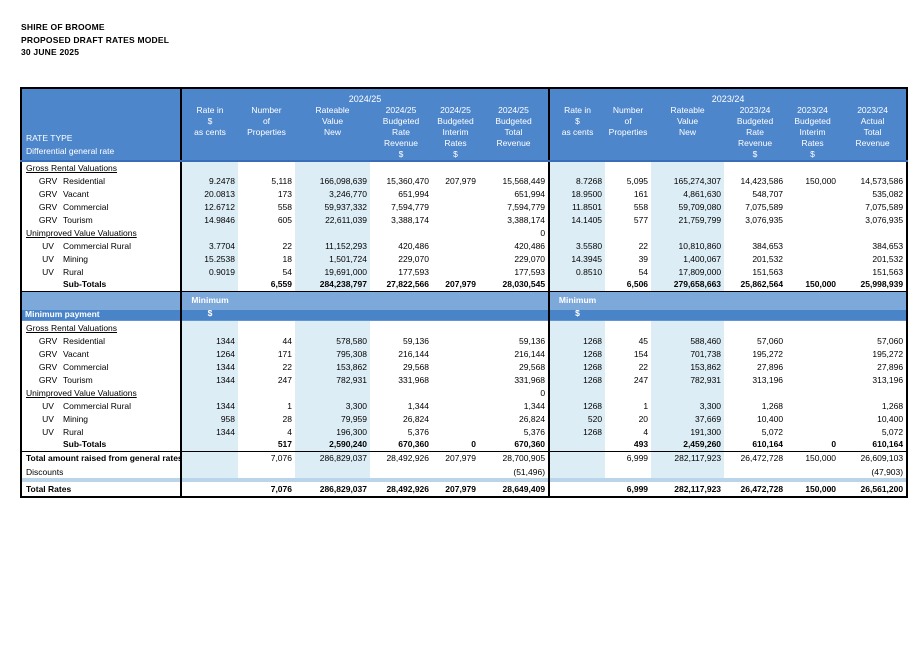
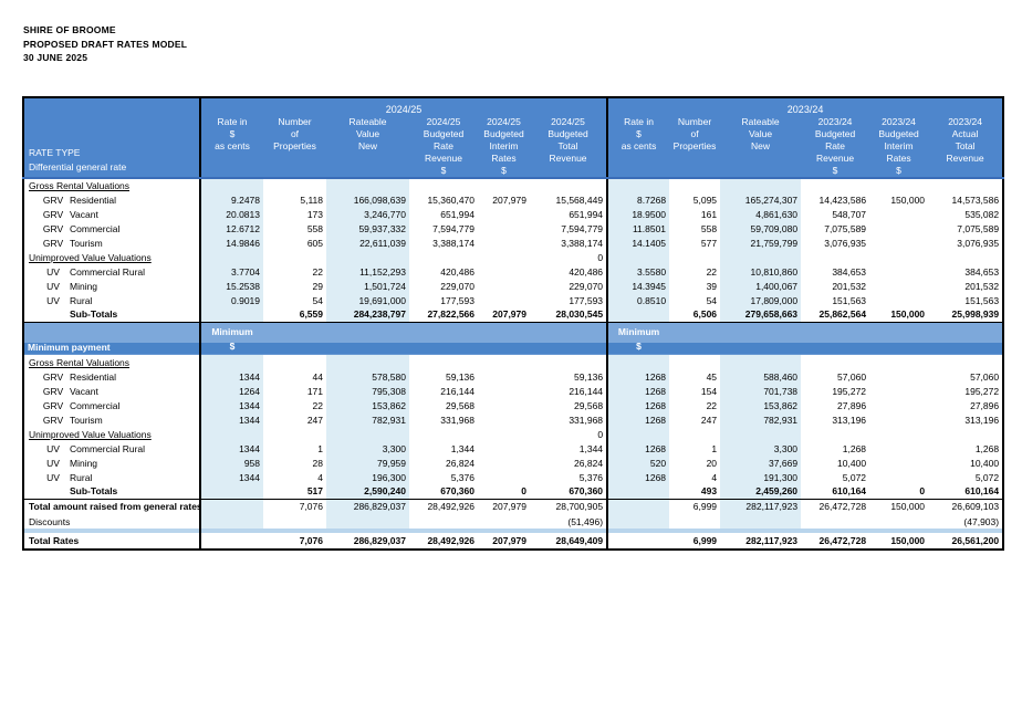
  SHIRE OF BROOME
  PROPOSED DRAFT RATES MODEL
  30 JUNE 2025
  RATE TYPE Differential general rate	2024/25	2023/24
  Rate in $ as cents	Number of Properties	Rateable Value New	2024/25 Budgeted Rate Revenue $	2024/25 Budgeted Interim Rates $	2024/25 Budgeted Total Revenue	Rate in $ as cents	Number of Properties	Rateable Value New	2023/24 Budgeted Rate Revenue $	2023/24 Budgeted Interim Rates $	2023/24 Actual Total Revenue
  Gross Rental Valuations
  GRV Residential	9.2478	5,118	166,098,639	15,360,470	207,979	15,568,449	8.7268	5,095	165,274,307	14,423,586	150,000	14,573,586
  GRV Vacant	20.0813	173	3,246,770	651,994		651,994	18.9500	161	4,861,630	548,707		535,082
  GRV Commercial	12.6712	558	59,937,332	7,594,779		7,594,779	11.8501	558	59,709,080	7,075,589		7,075,589
  GRV Tourism	14.9846	605	22,611,039	3,388,174		3,388,174	14.1405	577	21,759,799	3,076,935		3,076,935
  Unimproved Value Valuations						0
  UV Commercial Rural	3.7704	22	11,152,293	420,486		420,486	3.5580	22	10,810,860	384,653		384,653
- UV Mining	15.2538	18	1,501,724	229,070		229,070	14.3945	39	1,400,067	201,532		201,532
+ UV Mining	15.2538	29	1,501,724	229,070		229,070	14.3945	39	1,400,067	201,532		201,532
  UV Rural	0.9019	54	19,691,000	177,593		177,593	0.8510	54	17,809,000	151,563		151,563
  Sub-Totals		6,559	284,238,797	27,822,566	207,979	28,030,545		6,506	279,658,663	25,862,564	150,000	25,998,939
  Minimum payment	Minimum $						Minimum $
  Gross Rental Valuations
  GRV Residential	1344	44	578,580	59,136		59,136	1268	45	588,460	57,060		57,060
  GRV Vacant	1264	171	795,308	216,144		216,144	1268	154	701,738	195,272		195,272
  GRV Commercial	1344	22	153,862	29,568		29,568	1268	22	153,862	27,896		27,896
  GRV Tourism	1344	247	782,931	331,968		331,968	1268	247	782,931	313,196		313,196
  Unimproved Value Valuations						0
  UV Commercial Rural	1344	1	3,300	1,344		1,344	1268	1	3,300	1,268		1,268
  UV Mining	958	28	79,959	26,824		26,824	520	20	37,669	10,400		10,400
  UV Rural	1344	4	196,300	5,376		5,376	1268	4	191,300	5,072		5,072
  Sub-Totals		517	2,590,240	670,360	0	670,360		493	2,459,260	610,164	0	610,164
  Total amount raised from general rate		7,076	286,829,037	28,492,926	207,979	28,700,905		6,999	282,117,923	26,472,728	150,000	26,609,103
  Discounts						(51,496)						(47,903)
  Total Rates		7,076	286,829,037	28,492,926	207,979	28,649,409		6,999	282,117,923	26,472,728	150,000	26,561,200
